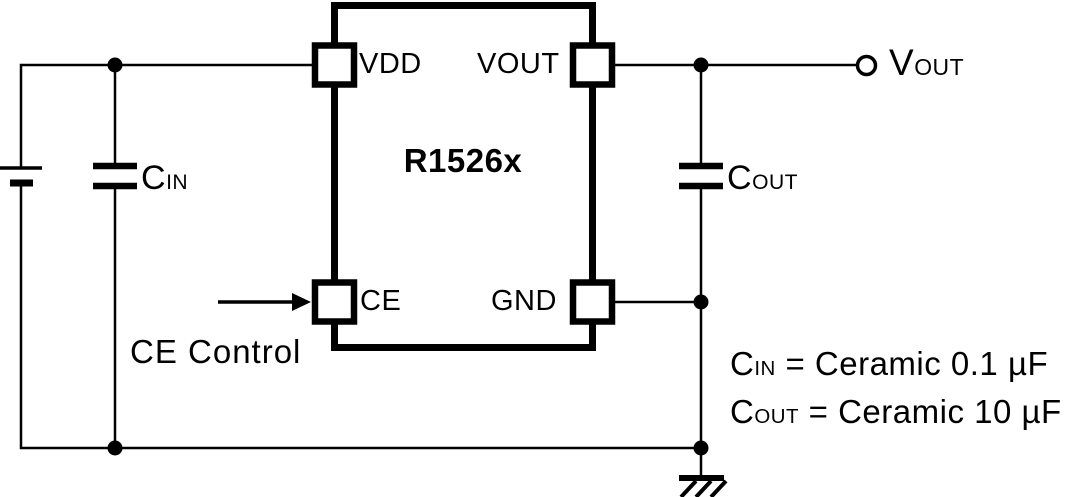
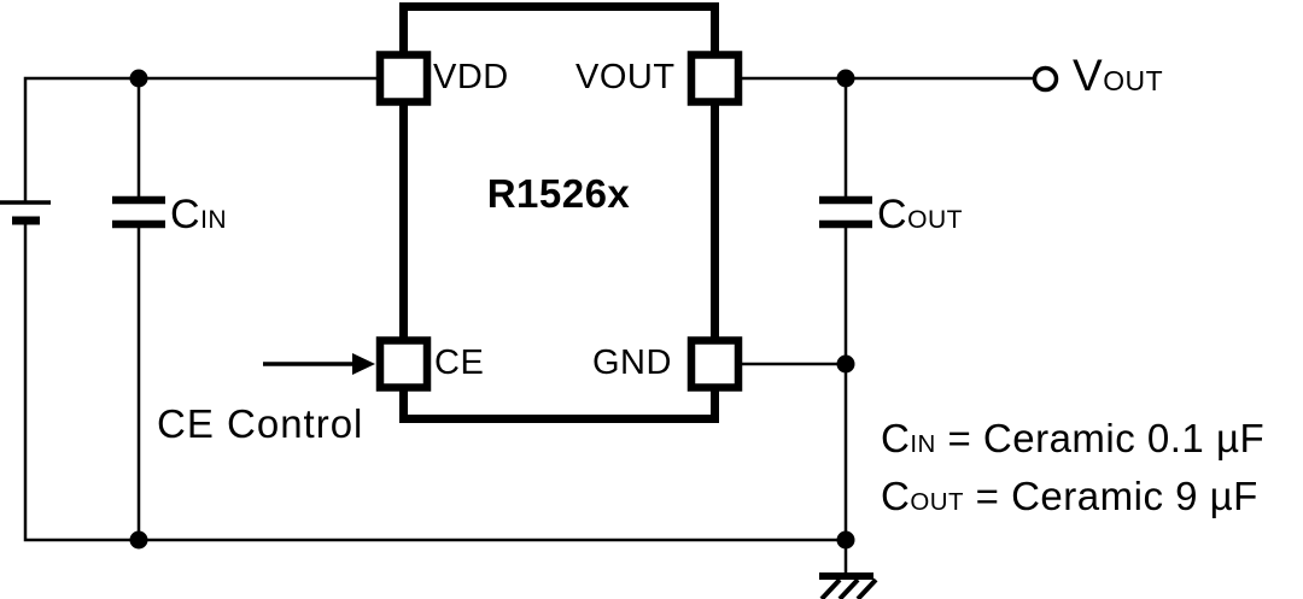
  VDD
  VOUT
  CE
  GND
  R1526x
  CIN
  COUT
  VOUT
  CE Control
  CIN = Ceramic 0.1 µF
- COUT = Ceramic 10 µF
+ COUT = Ceramic 9 µF
